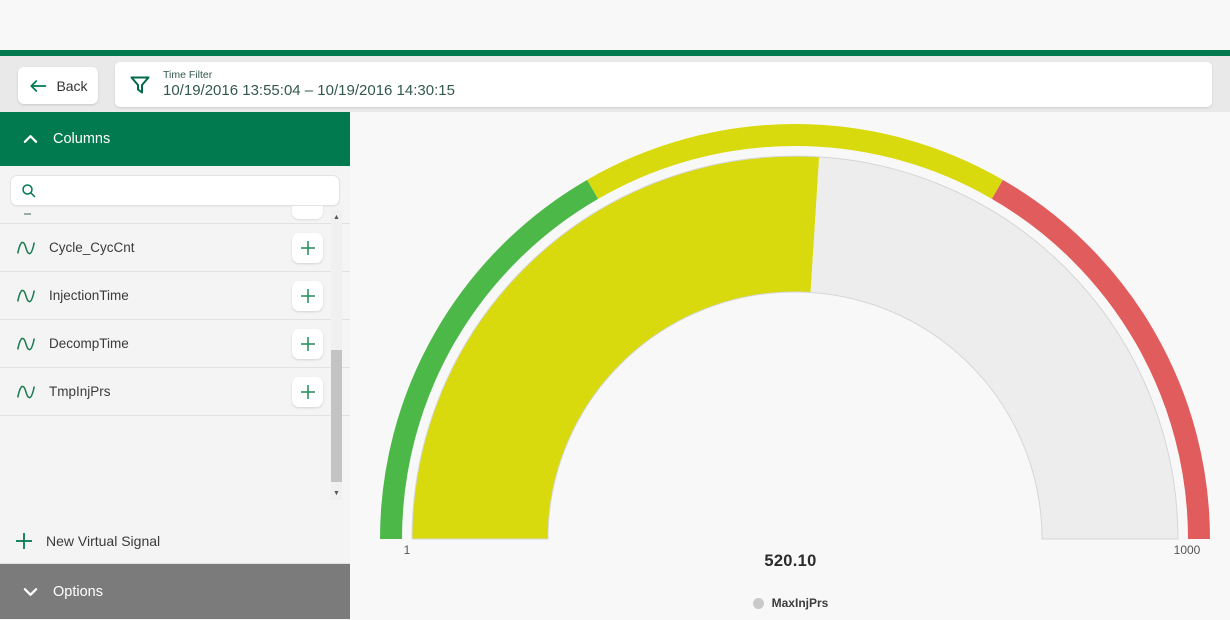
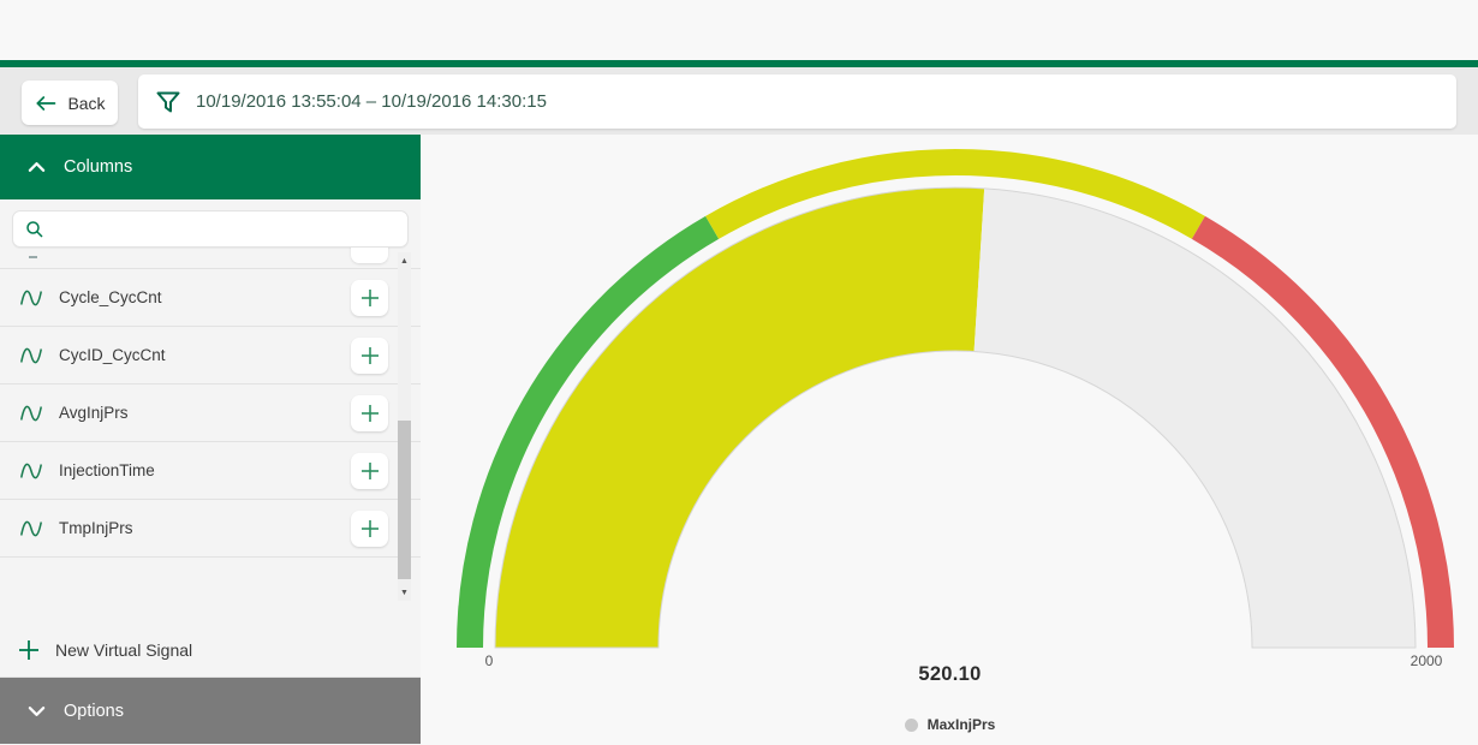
  Back
- Time Filter
  10/19/2016 13:55:04 – 10/19/2016 14:30:15
  Columns
  Cycle_CycCnt
+ CycID_CycCnt
+ AvgInjPrs
  InjectionTime
- DecompTime
  TmpInjPrs
  New Virtual Signal
  Options
- 1
+ 0
- 1000
+ 2000
  520.10
  MaxInjPrs
